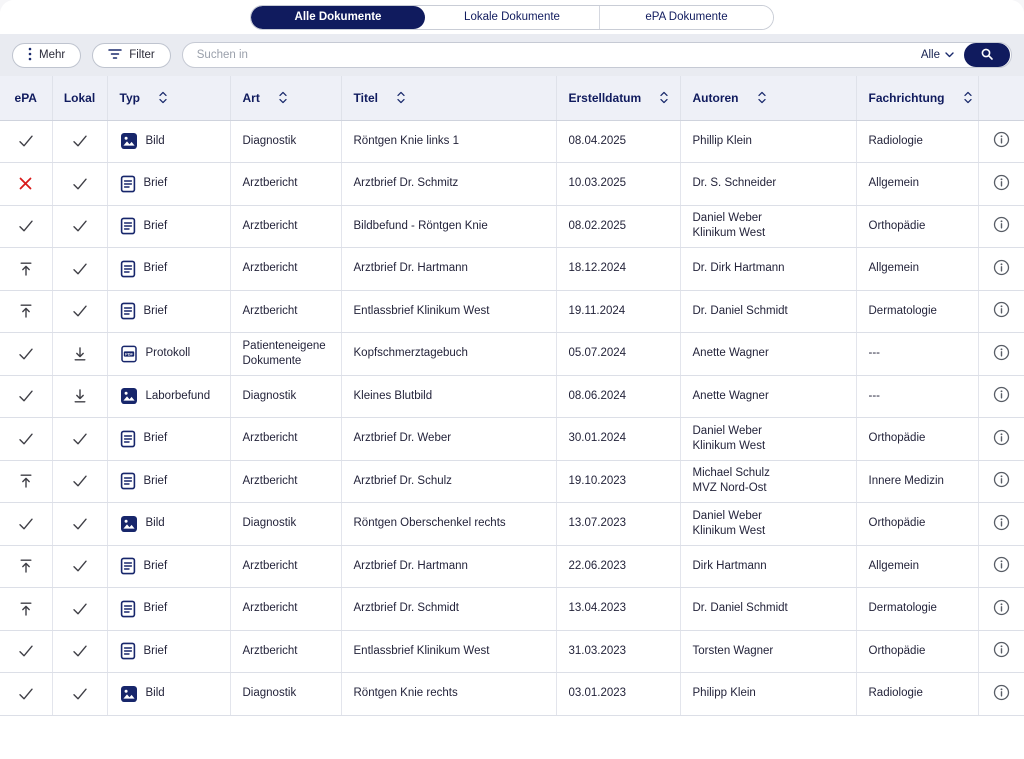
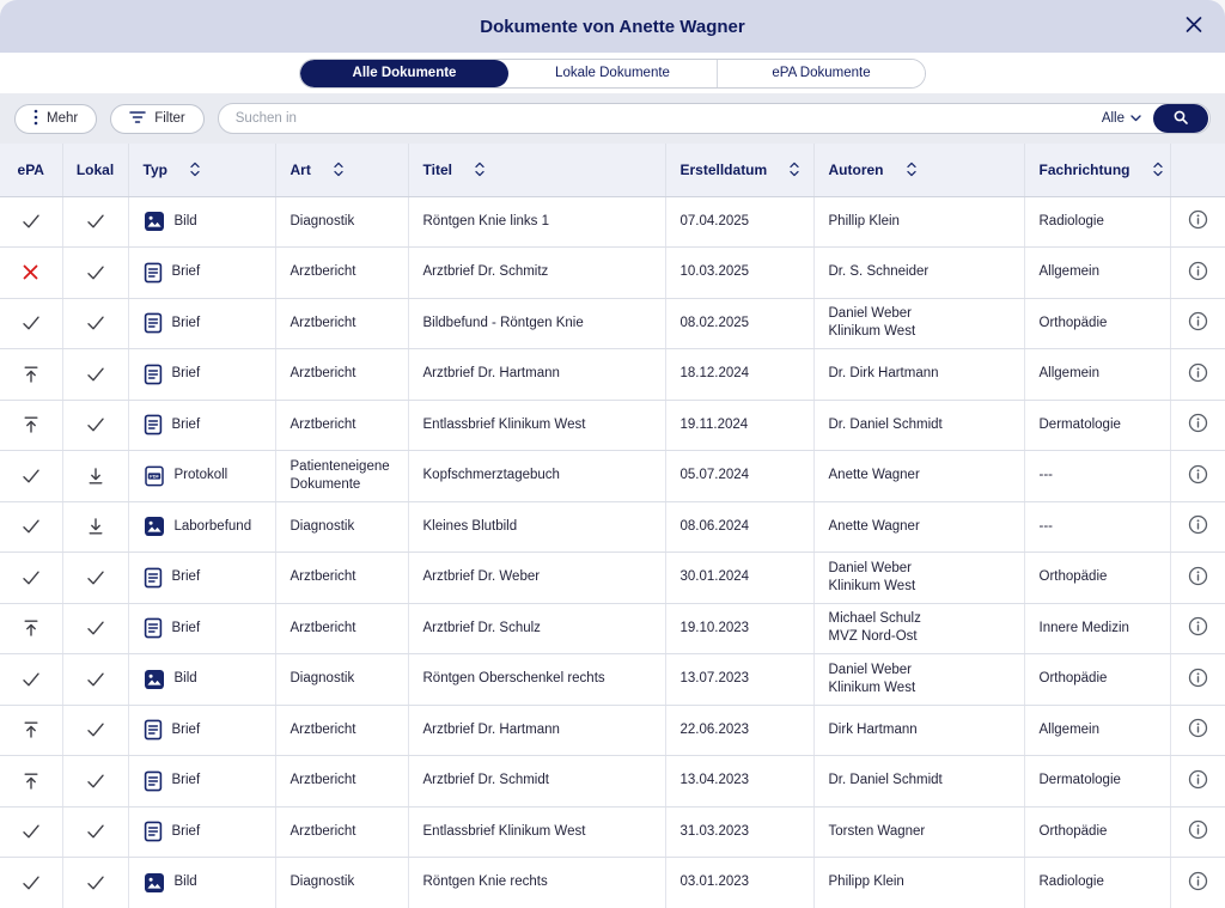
+ Dokumente von Anette Wagner
  Alle Dokumente
  Lokale Dokumente
  ePA Dokumente
  Mehr
  Filter
  Suchen in
  Alle
  ePA	Lokal	Typ	Art	Titel	Erstelldatum	Autoren	Fachrichtung
- 		Bild	Diagnostik	Röntgen Knie links 1	08.04.2025	Phillip Klein	Radiologie
+ 		Bild	Diagnostik	Röntgen Knie links 1	07.04.2025	Phillip Klein	Radiologie
  		Brief	Arztbericht	Arztbrief Dr. Schmitz	10.03.2025	Dr. S. Schneider	Allgemein
  		Brief	Arztbericht	Bildbefund - Röntgen Knie	08.02.2025	Daniel WeberKlinikum West	Orthopädie
  		Brief	Arztbericht	Arztbrief Dr. Hartmann	18.12.2024	Dr. Dirk Hartmann	Allgemein
  		Brief	Arztbericht	Entlassbrief Klinikum West	19.11.2024	Dr. Daniel Schmidt	Dermatologie
  		Protokoll	Patienteneigene Dokumente	Kopfschmerztagebuch	05.07.2024	Anette Wagner	---
  		Laborbefund	Diagnostik	Kleines Blutbild	08.06.2024	Anette Wagner	---
  		Brief	Arztbericht	Arztbrief Dr. Weber	30.01.2024	Daniel WeberKlinikum West	Orthopädie
  		Brief	Arztbericht	Arztbrief Dr. Schulz	19.10.2023	Michael SchulzMVZ Nord-Ost	Innere Medizin
  		Bild	Diagnostik	Röntgen Oberschenkel rechts	13.07.2023	Daniel WeberKlinikum West	Orthopädie
  		Brief	Arztbericht	Arztbrief Dr. Hartmann	22.06.2023	Dirk Hartmann	Allgemein
  		Brief	Arztbericht	Arztbrief Dr. Schmidt	13.04.2023	Dr. Daniel Schmidt	Dermatologie
  		Brief	Arztbericht	Entlassbrief Klinikum West	31.03.2023	Torsten Wagner	Orthopädie
  		Bild	Diagnostik	Röntgen Knie rechts	03.01.2023	Philipp Klein	Radiologie
